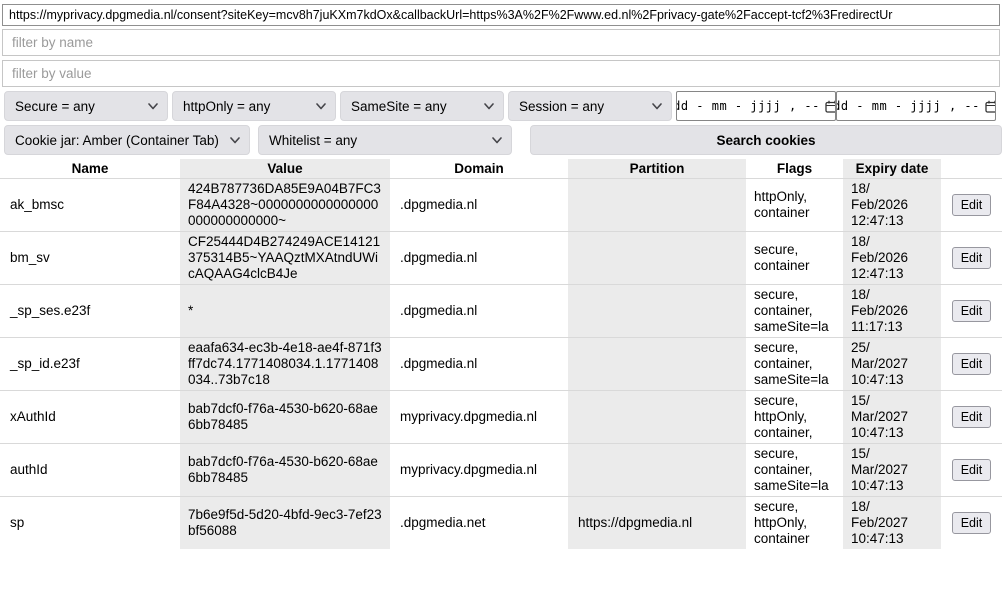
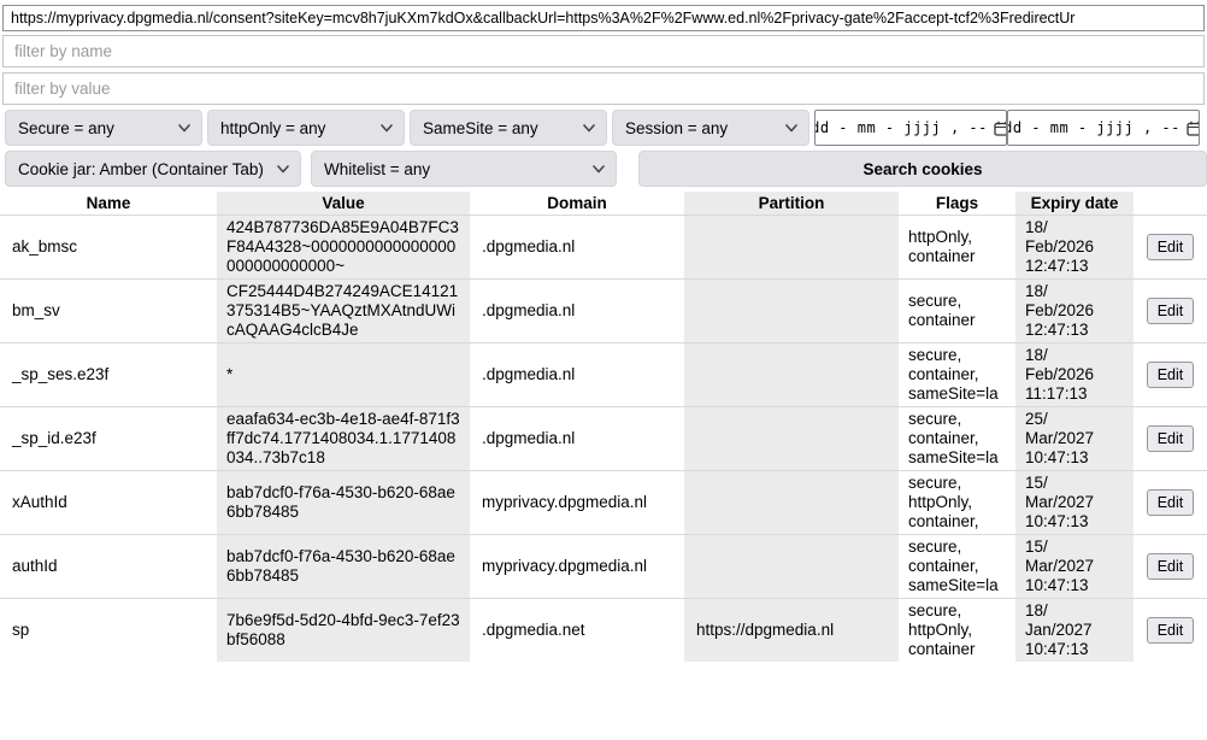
  https://myprivacy.dpgmedia.nl/consent?siteKey=mcv8h7juKXm7kdOx&callbackUrl=https%3A%2F%2Fwww.ed.nl%2Fprivacy-gate%2Faccept-tcf2%3FredirectUr
  filter by name
  filter by value
  Secure = any
  httpOnly = any
  SameSite = any
  Session = any
  dd - mm - jjjj , --
  dd - mm - jjjj , --
  Cookie jar: Amber (Container Tab)
  Whitelist = any
  Search cookies
  Name	Value	Domain	Partition	Flags	Expiry date
  ak_bmsc	424B787736DA85E9A04B7FC3F84A4328~0000000000000000000000000000~	.dpgmedia.nl		httpOnly, container	18/ Feb/2026 12:47:13	Edit
  bm_sv	CF25444D4B274249ACE14121375314B5~YAAQztMXAtndUWicAQAAG4clcB4Je	.dpgmedia.nl		secure, container	18/ Feb/2026 12:47:13	Edit
  _sp_ses.e23f	*	.dpgmedia.nl		secure, container, sameSite=la	18/ Feb/2026 11:17:13	Edit
  _sp_id.e23f	eaafa634-ec3b-4e18-ae4f-871f3ff7dc74.1771408034.1.1771408034..73b7c18	.dpgmedia.nl		secure, container, sameSite=la	25/ Mar/2027 10:47:13	Edit
  xAuthId	bab7dcf0-f76a-4530-b620-68ae6bb78485	myprivacy.dpgmedia.nl		secure, httpOnly, container,	15/ Mar/2027 10:47:13	Edit
  authId	bab7dcf0-f76a-4530-b620-68ae6bb78485	myprivacy.dpgmedia.nl		secure, container, sameSite=la	15/ Mar/2027 10:47:13	Edit
- sp	7b6e9f5d-5d20-4bfd-9ec3-7ef23bf56088	.dpgmedia.net	https://dpgmedia.nl	secure, httpOnly, container	18/ Feb/2027 10:47:13	Edit
+ sp	7b6e9f5d-5d20-4bfd-9ec3-7ef23bf56088	.dpgmedia.net	https://dpgmedia.nl	secure, httpOnly, container	18/ Jan/2027 10:47:13	Edit
